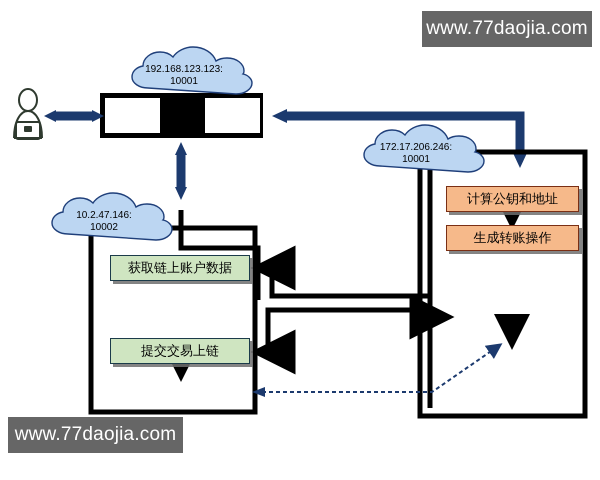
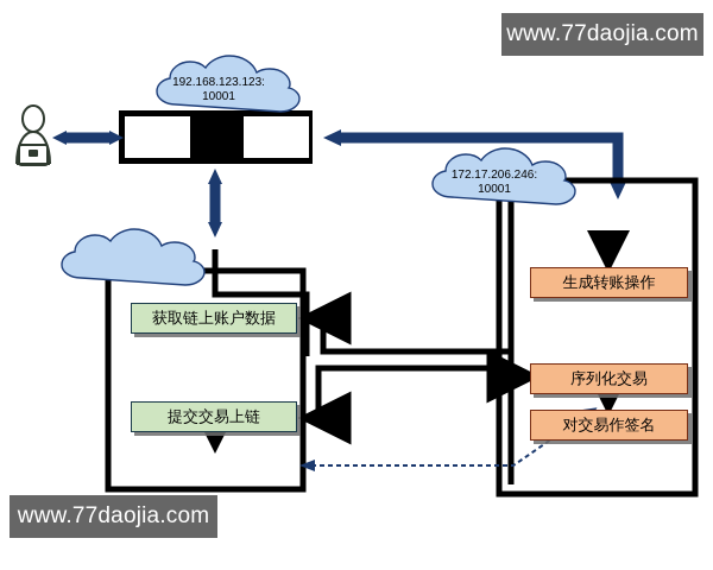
  192.168.123.123:
  10001
  172.17.206.246:
  10001
- 10.2.47.146:
- 10002
  获取链上账户数据
  提交交易上链
- 计算公钥和地址
  生成转账操作
+ 序列化交易
+ 对交易作签名
  www.77daojia.com
  www.77daojia.com
